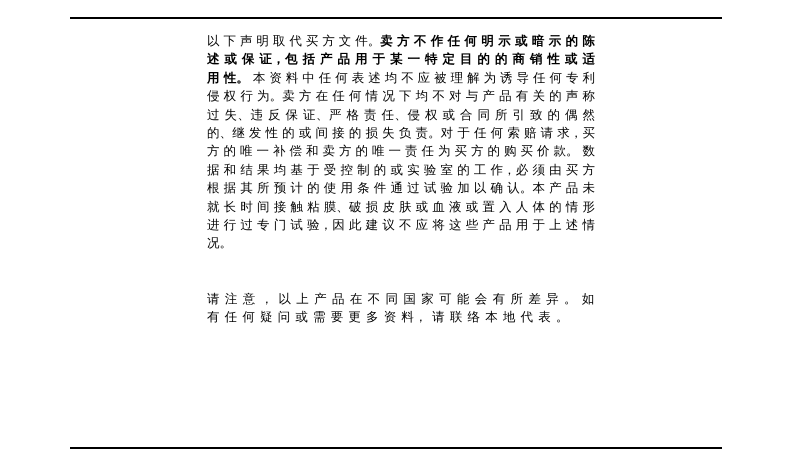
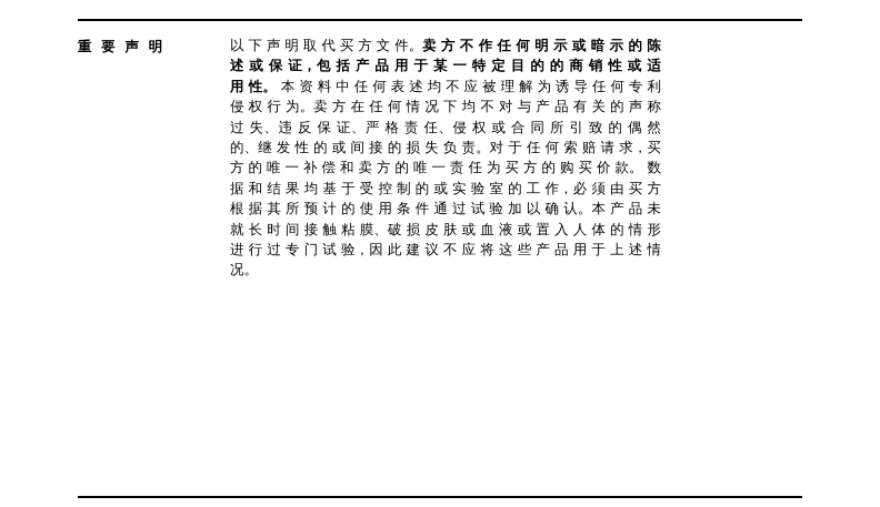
+ 重 要 声 明
  以 下 声 明 取 代 买 方 文 件。卖 方 不 作 任 何 明 示 或 暗 示 的 陈 述 或 保 证，包 括 产 品 用 于 某 一 特 定 目 的 的 商 销 性 或 适 用 性。 本 资 料 中 任 何 表 述 均 不 应 被 理 解 为 诱 导 任 何 专 利 侵 权 行 为。卖 方 在 任 何 情 况 下 均 不 对 与 产 品 有 关 的 声 称 过 失、违 反 保 证、严 格 责 任、侵 权 或 合 同 所 引 致 的 偶 然 的、继 发 性 的 或 间 接 的 损 失 负 责。对 于 任 何 索 赔 请 求，买 方 的 唯 一 补 偿 和 卖 方 的 唯 一 责 任 为 买 方 的 购 买 价 款。 数 据 和 结 果 均 基 于 受 控 制 的 或 实 验 室 的 工 作，必 须 由 买 方 根 据 其 所 预 计 的 使 用 条 件 通 过 试 验 加 以 确 认。本 产 品 未 就 长 时 间 接 触 粘 膜、破 损 皮 肤 或 血 液 或 置 入 人 体 的 情 形 进 行 过 专 门 试 验，因 此 建 议 不 应 将 这 些 产 品 用 于 上 述 情 况。
- 请 注 意 ， 以 上 产 品 在 不 同 国 家 可 能 会 有 所 差 异 。 如 有 任 何 疑 问 或 需 要 更 多 资 料， 请 联 络 本 地 代 表 。
